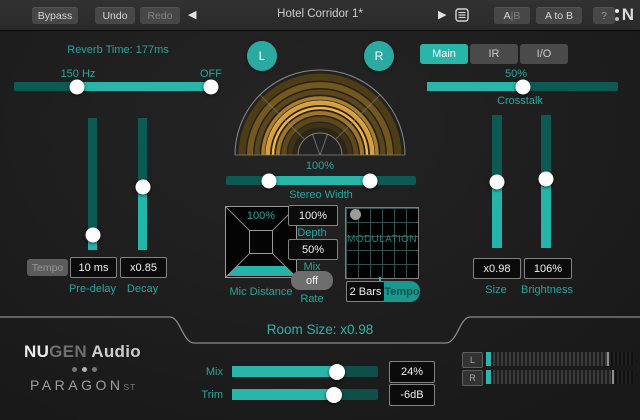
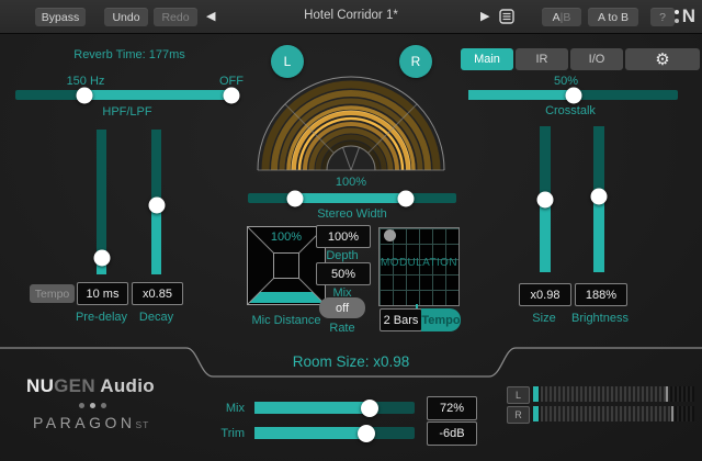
  Bypass
  Undo
  Redo
  ◀
  Hotel Corridor 1*
  ▶
  A
  |B
  A to B
  ?
  N
  Reverb Time: 177ms
  150 Hz
  OFF
+ HPF/LPF
  Tempo
  10 ms
  x0.85
  Pre-delay
  Decay
  L
  R
  100%
  Stereo Width
  100%
  Mic Distance
  100%
  Depth
  50%
  Mix
  off
  Rate
  MODULATION
  2 Bars
  Tempo
  Main
  IR
  I/O
+ ⚙
  50%
  Crosstalk
  x0.98
- 106%
+ 188%
  Size
  Brightness
  Room Size: x0.98
  NUGEN Audio
  PARAGONST
  Mix
- 24%
+ 72%
  Trim
  -6dB
  L
  R
